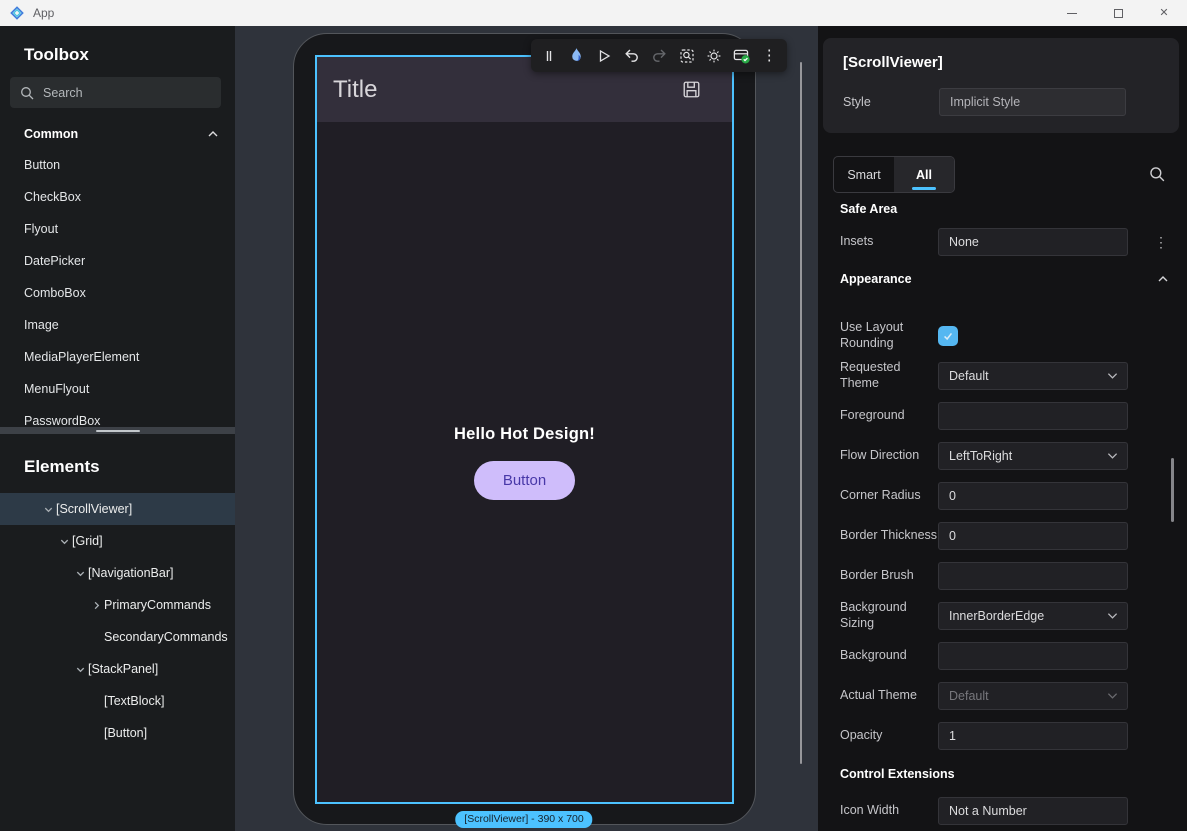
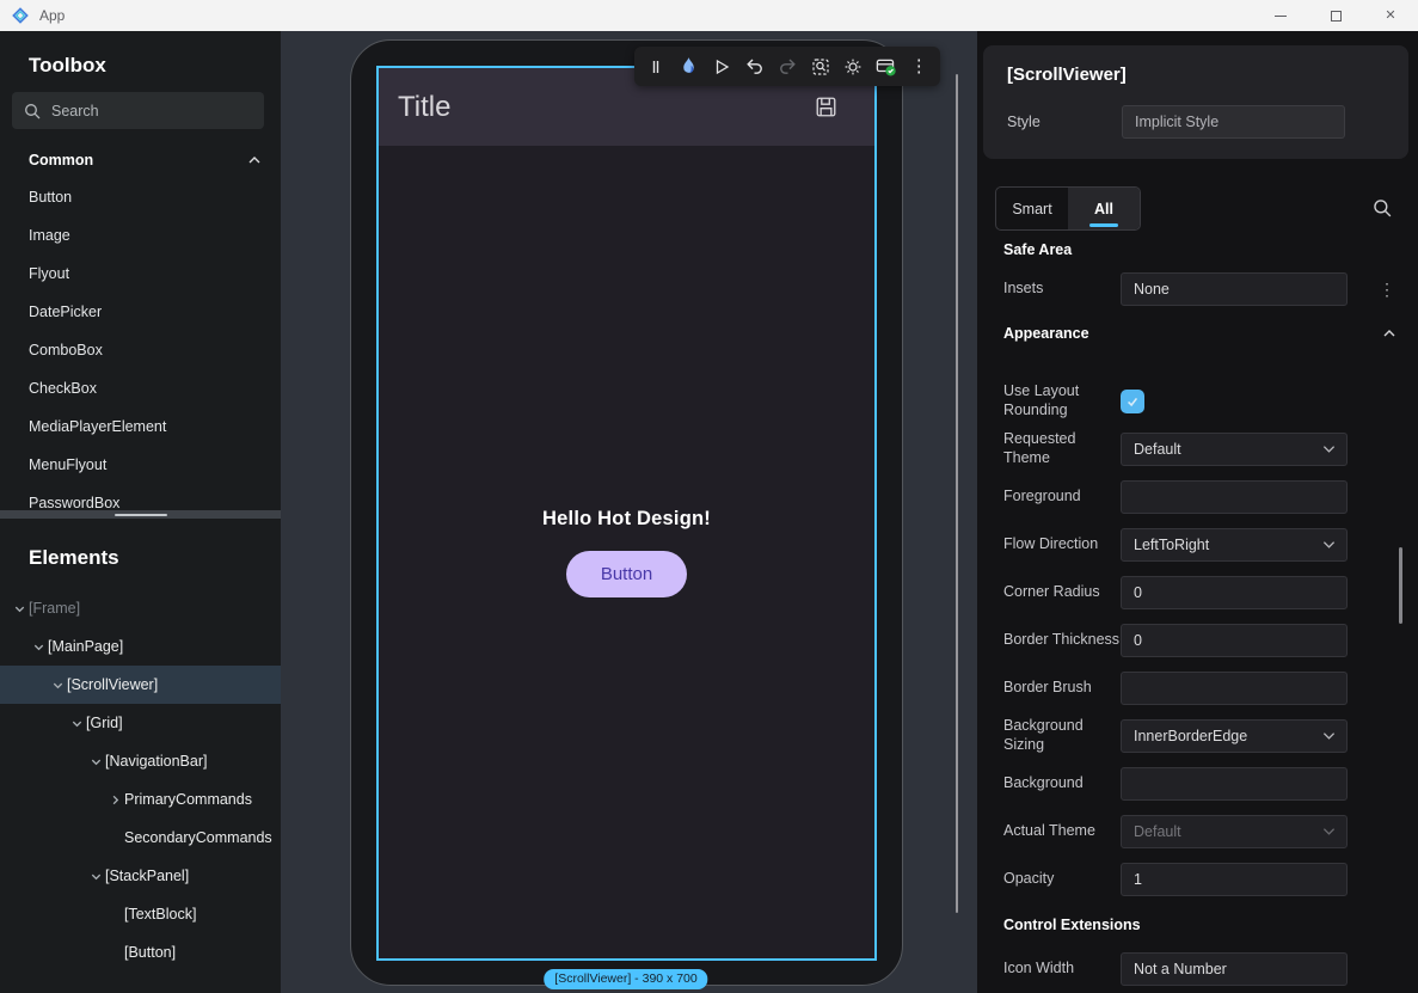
  App
  ✕
  Toolbox
  Search
  Common
  Button
- CheckBox
+ Image
  Flyout
  DatePicker
  ComboBox
- Image
+ CheckBox
  MediaPlayerElement
  MenuFlyout
  PasswordBox
  Elements
+ [Frame]
+ [MainPage]
  [ScrollViewer]
  [Grid]
  [NavigationBar]
  PrimaryCommands
  SecondaryCommands
  [StackPanel]
  [TextBlock]
  [Button]
  Title
  Hello Hot Design!
  Button
  [ScrollViewer] - 390 x 700
  ⋮
  [ScrollViewer]
  Style
  Implicit Style
  Smart
  All
  Safe Area
  Insets
  None
  ⋮
  Appearance
  Use Layout Rounding
  Requested Theme
  Default
  Foreground
  Flow Direction
  LeftToRight
  Corner Radius
  0
  Border Thickness
  0
  Border Brush
  Background Sizing
  InnerBorderEdge
  Background
  Actual Theme
  Default
  Opacity
  1
  Control Extensions
  Icon Width
  Not a Number
